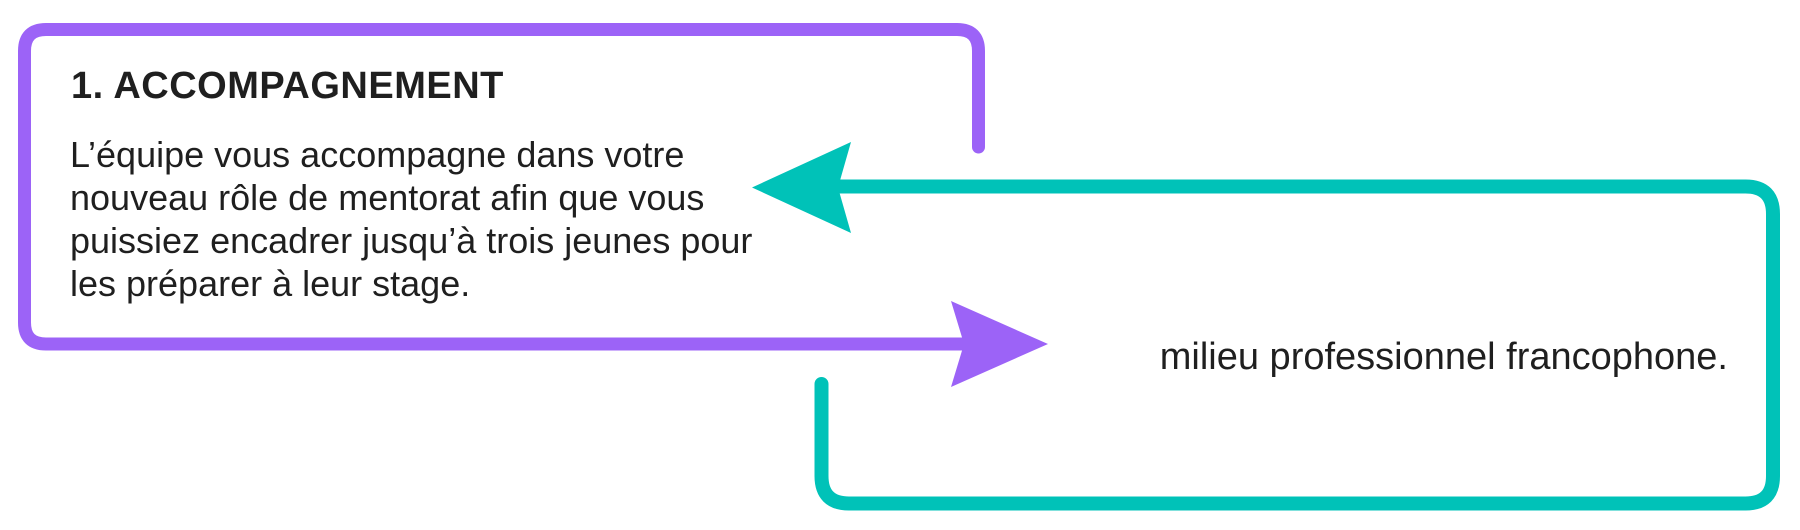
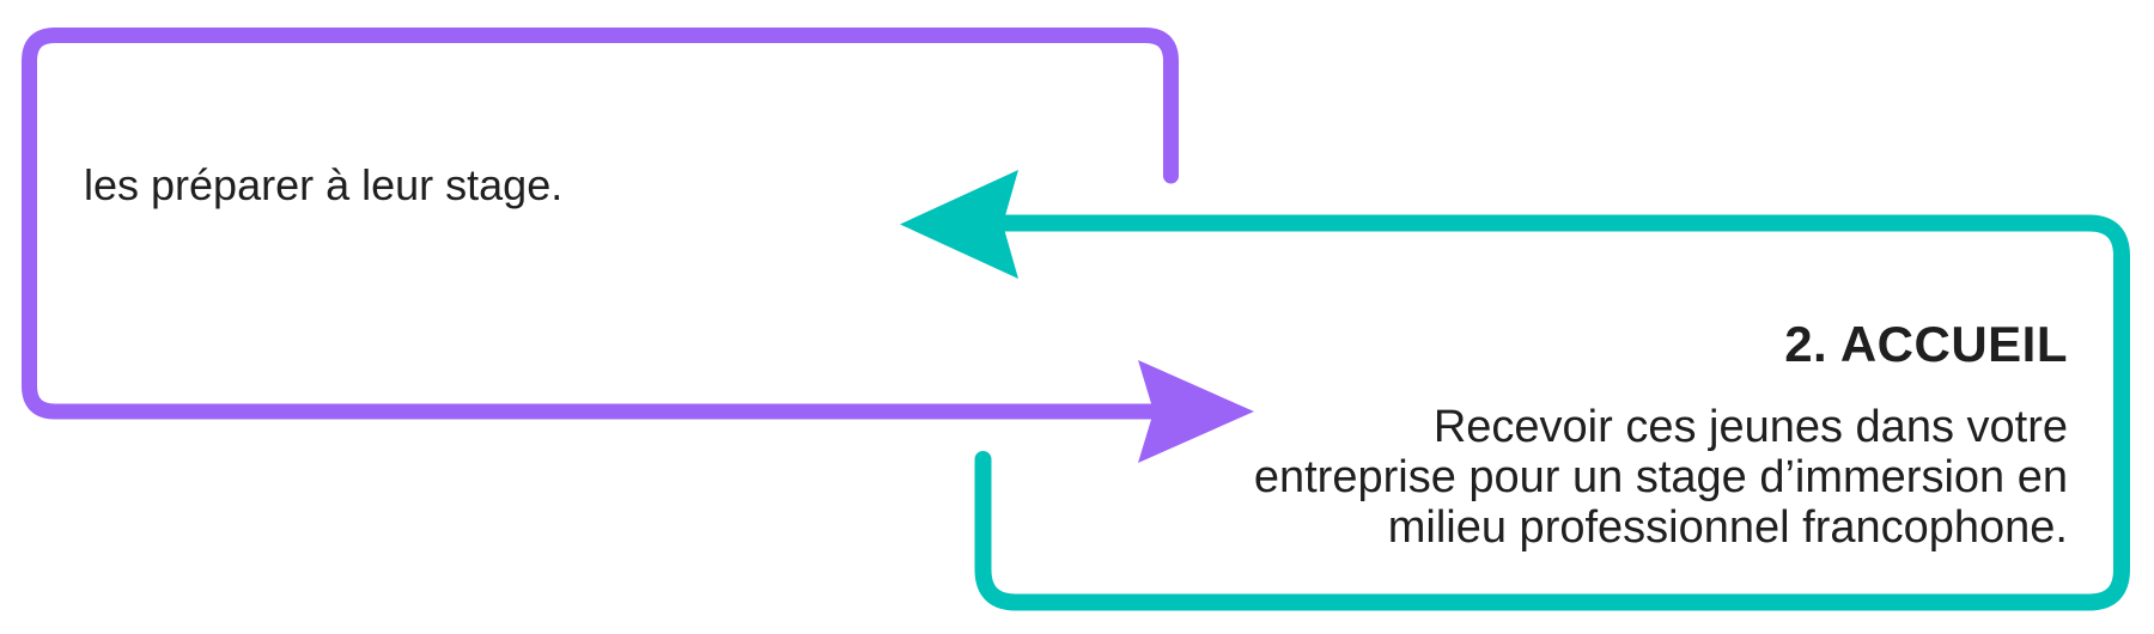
- 1. ACCOMPAGNEMENT
- L’équipe vous accompagne dans votre
- nouveau rôle de mentorat afin que vous
- puissiez encadrer jusqu’à trois jeunes pour
  les préparer à leur stage.
+ 2. ACCUEIL
+ Recevoir ces jeunes dans votre
+ entreprise pour un stage d’immersion en
  milieu professionnel francophone.
